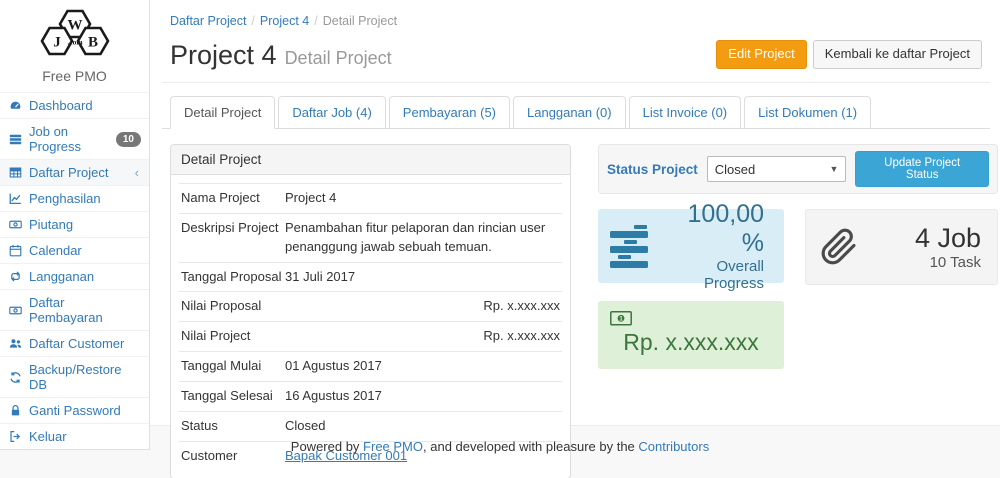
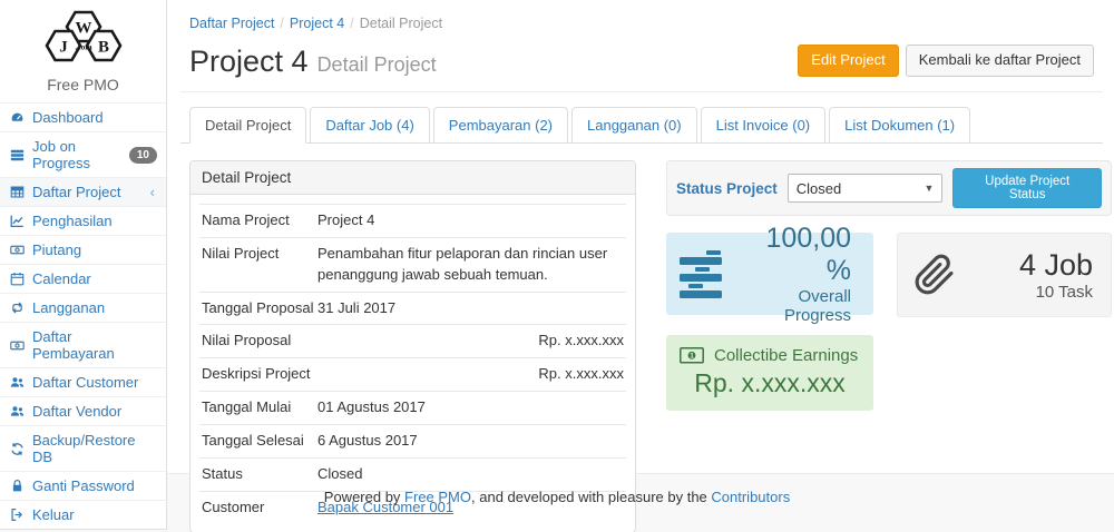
  W
  J
  B
  .com
  Free PMO
  Dashboard
  Job on Progress
  10
  Daftar Project
  ‹
  Penghasilan
  Piutang
  Calendar
  Langganan
  Daftar Pembayaran
  Daftar Customer
+ Daftar Vendor
  Backup/Restore DB
  Ganti Password
  Keluar
  Daftar Project / Project 4 / Detail Project
  Project 4 Detail Project
  Edit Project
  Kembali ke daftar Project
  Detail Project
  Daftar Job (4)
- Pembayaran (5)
+ Pembayaran (2)
  Langganan (0)
  List Invoice (0)
  List Dokumen (1)
  Detail Project
  Nama Project
  Project 4
- Deskripsi Project
+ Nilai Project
  Penambahan fitur pelaporan dan rincian user penanggung jawab sebuah temuan.
  Tanggal Proposal
  31 Juli 2017
  Nilai Proposal
  Rp. x.xxx.xxx
- Nilai Project
+ Deskripsi Project
  Rp. x.xxx.xxx
  Tanggal Mulai
  01 Agustus 2017
  Tanggal Selesai
- 16 Agustus 2017
+ 6 Agustus 2017
  Status
  Closed
  Customer
  Bapak Customer 001
  Status Project
  Closed
  ▼
  Update Project Status
  100,00 %
  Overall Progress
+ Collectibe Earnings
  Rp. x.xxx.xxx
  4 Job
  10 Task
  Powered by Free PMO, and developed with pleasure by the Contributors
